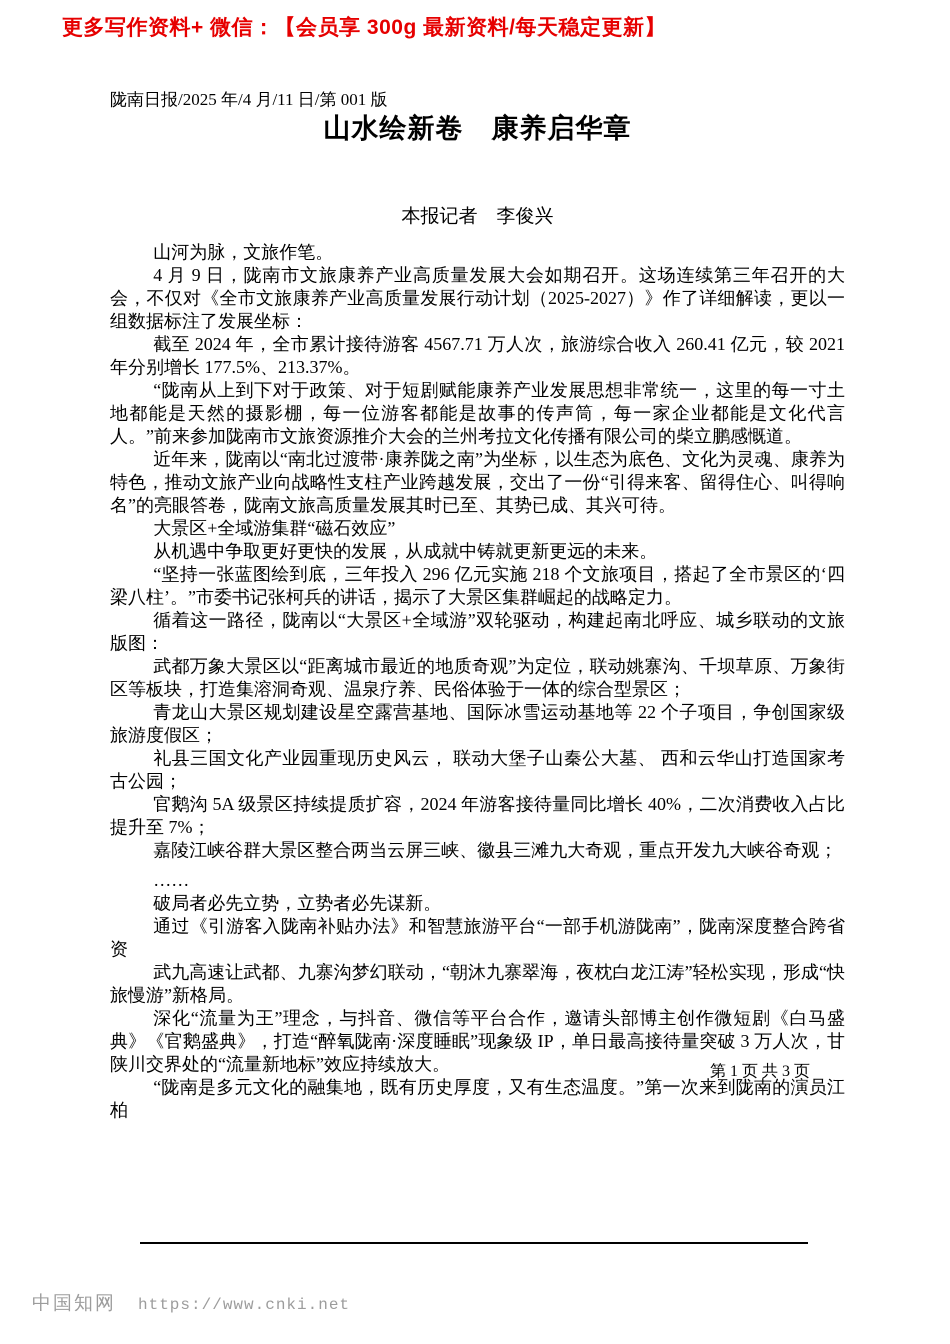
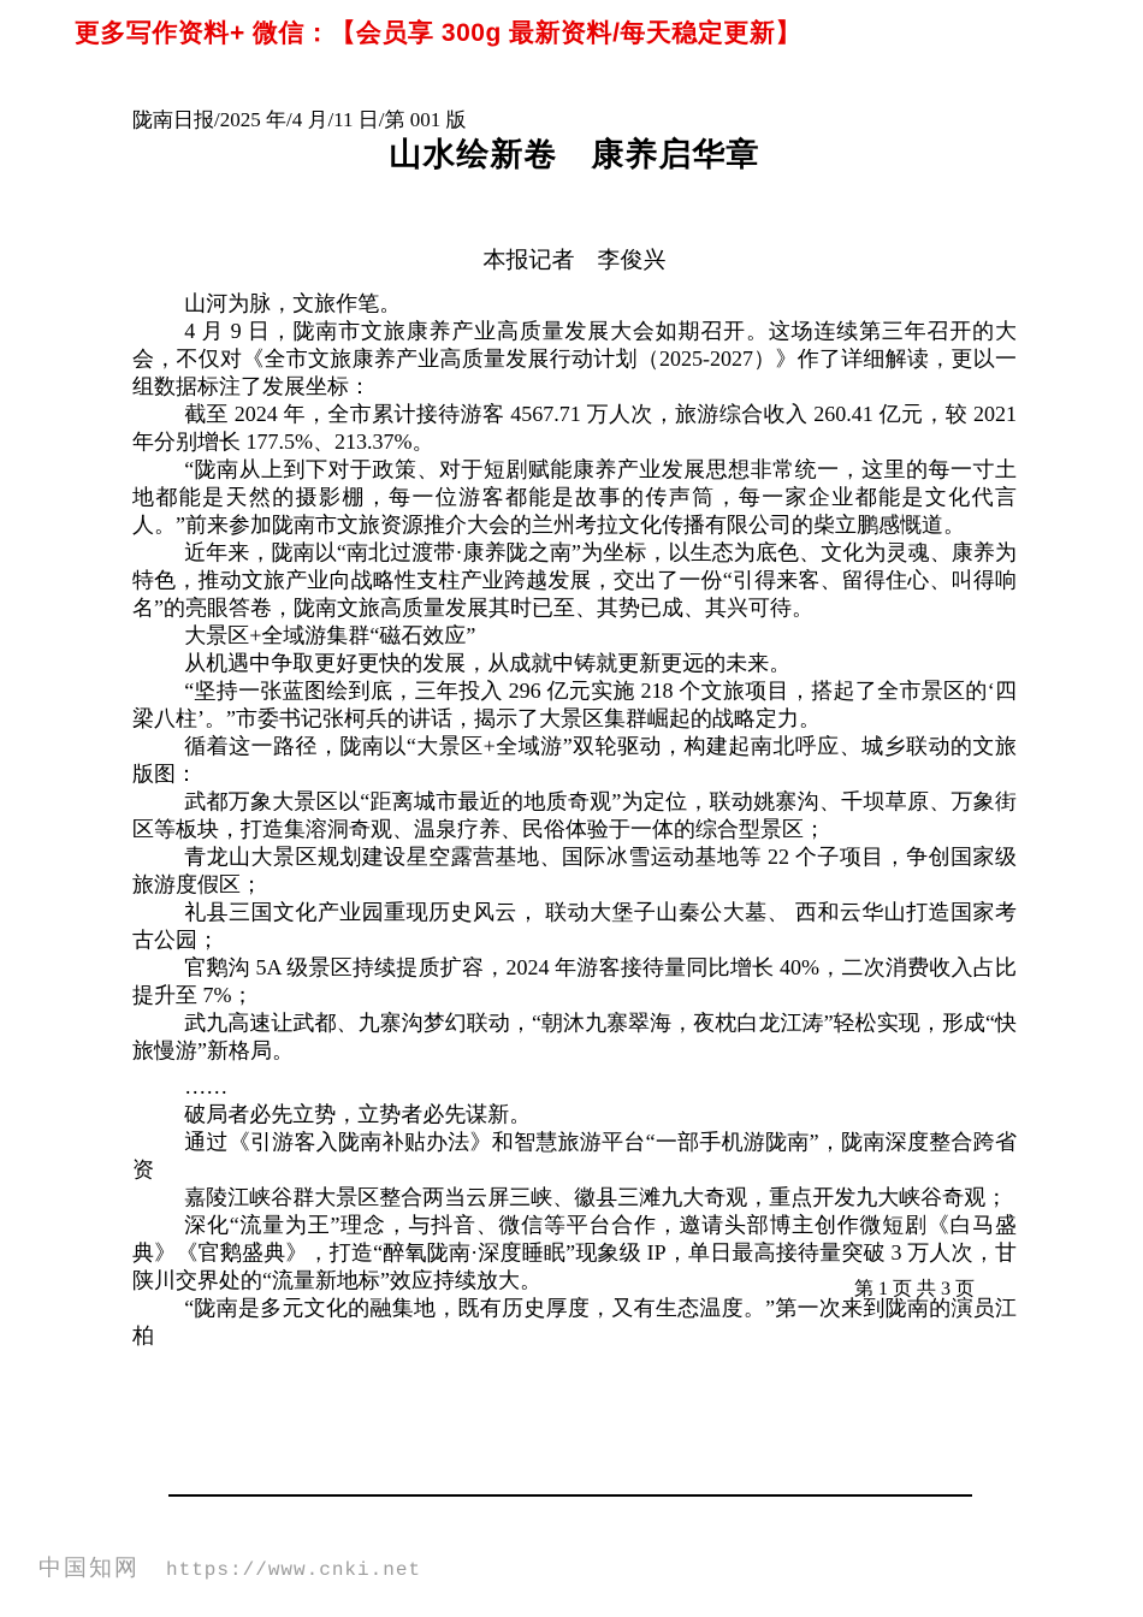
  更多写作资料+ 微信：【会员享 300g 最新资料/每天稳定更新】
  陇南日报/2025 年/4 月/11 日/第 001 版
  山水绘新卷 康养启华章
  本报记者 李俊兴
  山河为脉，文旅作笔。
  4 月 9 日，陇南市文旅康养产业高质量发展大会如期召开。这场连续第三年召开的大会，不仅对《全市文旅康养产业高质量发展行动计划（2025-2027）》作了详细解读，更以一组数据标注了发展坐标：
  截至 2024 年，全市累计接待游客 4567.71 万人次，旅游综合收入 260.41 亿元，较 2021 年分别增长 177.5%、213.37%。
  “陇南从上到下对于政策、对于短剧赋能康养产业发展思想非常统一，这里的每一寸土地都能是天然的摄影棚，每一位游客都能是故事的传声筒，每一家企业都能是文化代言人。”前来参加陇南市文旅资源推介大会的兰州考拉文化传播有限公司的柴立鹏感慨道。
  近年来，陇南以“南北过渡带·康养陇之南”为坐标，以生态为底色、文化为灵魂、康养为特色，推动文旅产业向战略性支柱产业跨越发展，交出了一份“引得来客、留得住心、叫得响名”的亮眼答卷，陇南文旅高质量发展其时已至、其势已成、其兴可待。
  大景区+全域游集群“磁石效应”
  从机遇中争取更好更快的发展，从成就中铸就更新更远的未来。
  “坚持一张蓝图绘到底，三年投入 296 亿元实施 218 个文旅项目，搭起了全市景区的‘四梁八柱’。”市委书记张柯兵的讲话，揭示了大景区集群崛起的战略定力。
  循着这一路径，陇南以“大景区+全域游”双轮驱动，构建起南北呼应、城乡联动的文旅版图：
  武都万象大景区以“距离城市最近的地质奇观”为定位，联动姚寨沟、千坝草原、万象街区等板块，打造集溶洞奇观、温泉疗养、民俗体验于一体的综合型景区；
  青龙山大景区规划建设星空露营基地、国际冰雪运动基地等 22 个子项目，争创国家级旅游度假区；
  礼县三国文化产业园重现历史风云， 联动大堡子山秦公大墓、 西和云华山打造国家考古公园；
  官鹅沟 5A 级景区持续提质扩容，2024 年游客接待量同比增长 40%，二次消费收入占比提升至 7%；
- 嘉陵江峡谷群大景区整合两当云屏三峡、徽县三滩九大奇观，重点开发九大峡谷奇观；
+ 武九高速让武都、九寨沟梦幻联动，“朝沐九寨翠海，夜枕白龙江涛”轻松实现，形成“快旅慢游”新格局。
  ……
  破局者必先立势，立势者必先谋新。
  通过《引游客入陇南补贴办法》和智慧旅游平台“一部手机游陇南”，陇南深度整合跨省资
- 武九高速让武都、九寨沟梦幻联动，“朝沐九寨翠海，夜枕白龙江涛”轻松实现，形成“快旅慢游”新格局。
+ 嘉陵江峡谷群大景区整合两当云屏三峡、徽县三滩九大奇观，重点开发九大峡谷奇观；
  深化“流量为王”理念，与抖音、微信等平台合作，邀请头部博主创作微短剧《白马盛典》《官鹅盛典》，打造“醉氧陇南·深度睡眠”现象级 IP，单日最高接待量突破 3 万人次，甘陕川交界处的“流量新地标”效应持续放大。
  “陇南是多元文化的融集地，既有历史厚度，又有生态温度。”第一次来到陇南的演员江柏
  第 1 页 共 3 页
  中国知网 https://www.cnki.net
